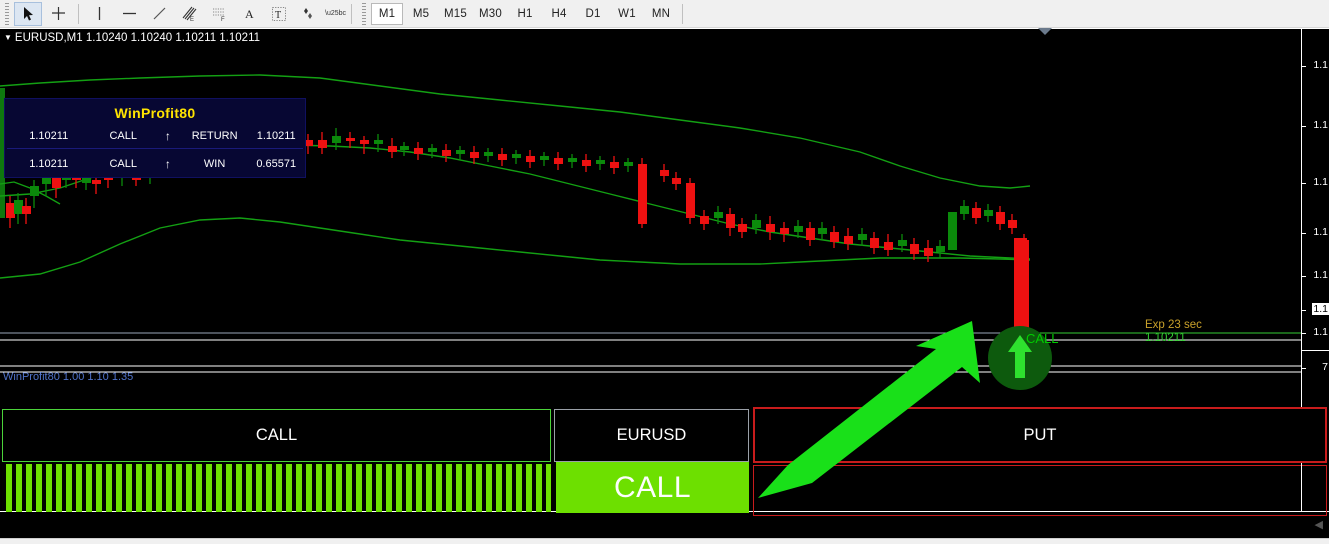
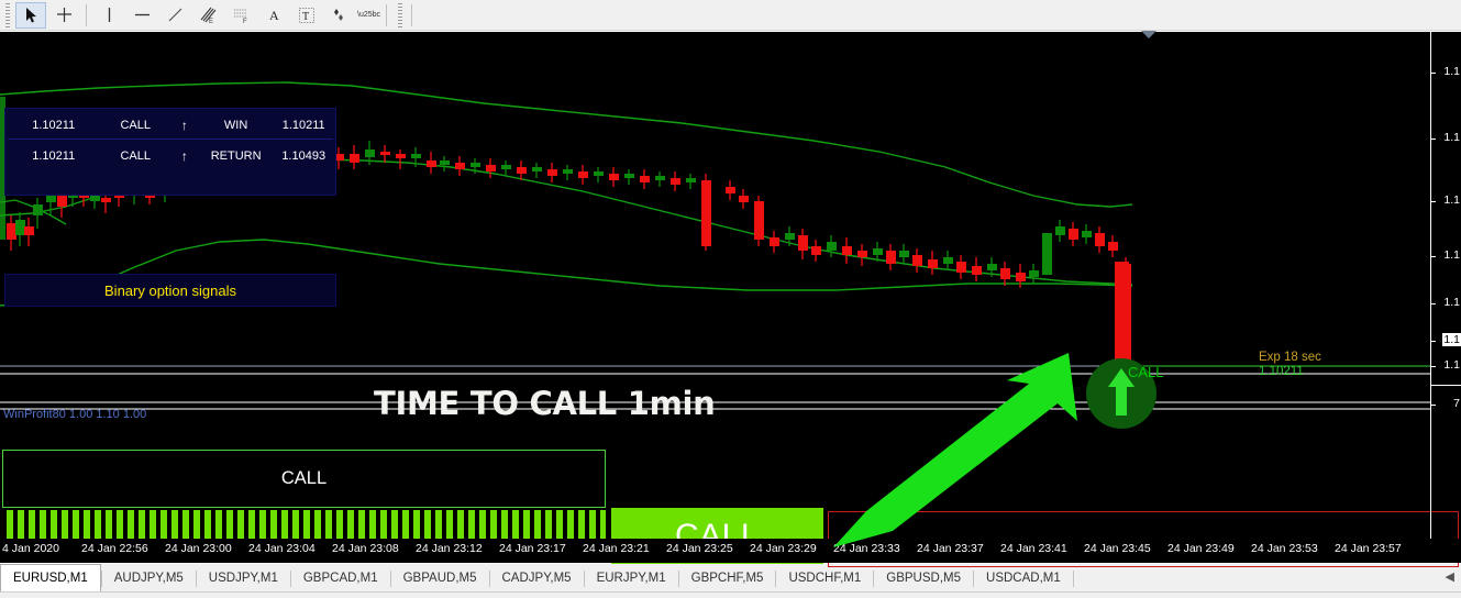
  A
  T
- M1
- M5
- M15
- M30
- H1
- H4
- D1
- W1
- MN
- ▼ EURUSD,M1 1.10240 1.10240 1.10211 1.10211
- Exp 23 sec
+ Exp 18 sec
  1.10211
  CALL
+ TIME TO CALL 1min
- WinProfit80 1.00 1.10 1.35
+ WinProfit80 1.00 1.10 1.00
- WinProfit80
  1.10211
  CALL
  ↑
- RETURN
+ WIN
  1.10211
  1.10211
  CALL
  ↑
- WIN
+ RETURN
- 0.65571
+ 1.10493
+ Binary option signals
  CALL
- EURUSD
- PUT
  CALL
  1.1
  1.1
  1.1
  1.1
  1.1
  1.1
  7
  1.1
+ 4 Jan 2020
+ 24 Jan 22:56
+ 24 Jan 23:00
+ 24 Jan 23:04
+ 24 Jan 23:08
+ 24 Jan 23:12
+ 24 Jan 23:17
+ 24 Jan 23:21
+ 24 Jan 23:25
+ 24 Jan 23:29
+ 24 Jan 23:33
+ 24 Jan 23:37
+ 24 Jan 23:41
+ 24 Jan 23:45
+ 24 Jan 23:49
+ 24 Jan 23:53
+ 24 Jan 23:57
+ EURUSD,M1
+ AUDJPY,M5
+ USDJPY,M1
+ GBPCAD,M1
+ GBPAUD,M5
+ CADJPY,M5
+ EURJPY,M1
+ GBPCHF,M5
+ USDCHF,M1
+ GBPUSD,M5
+ USDCAD,M1
  ◀
